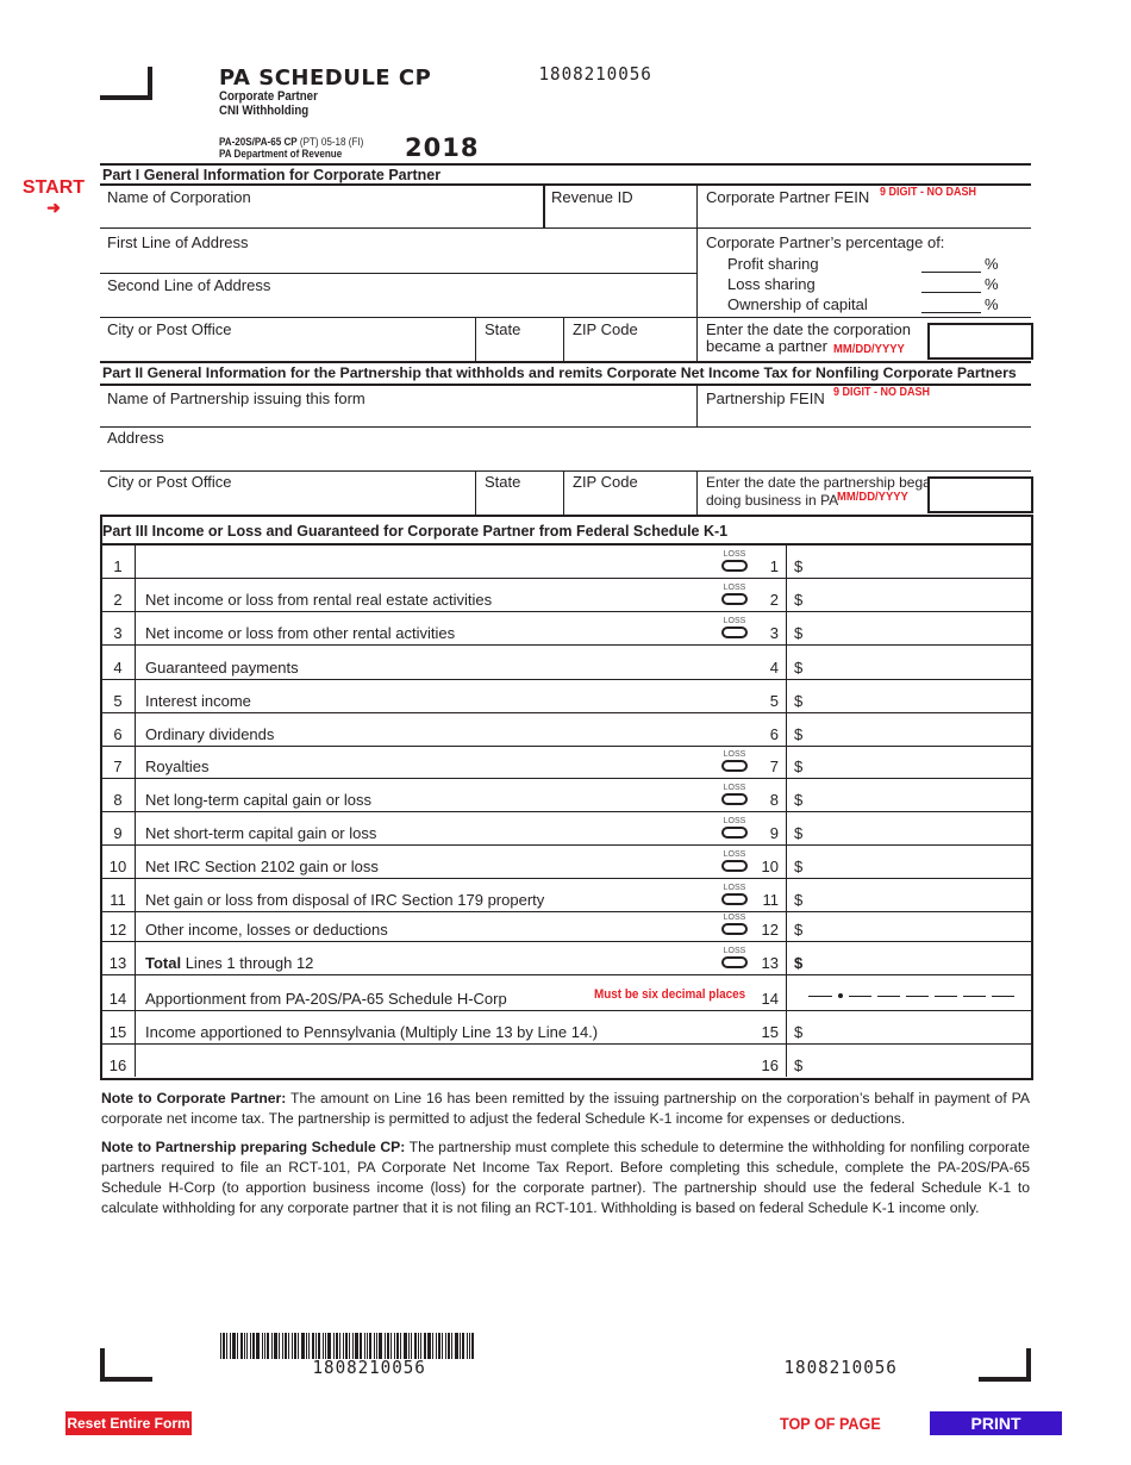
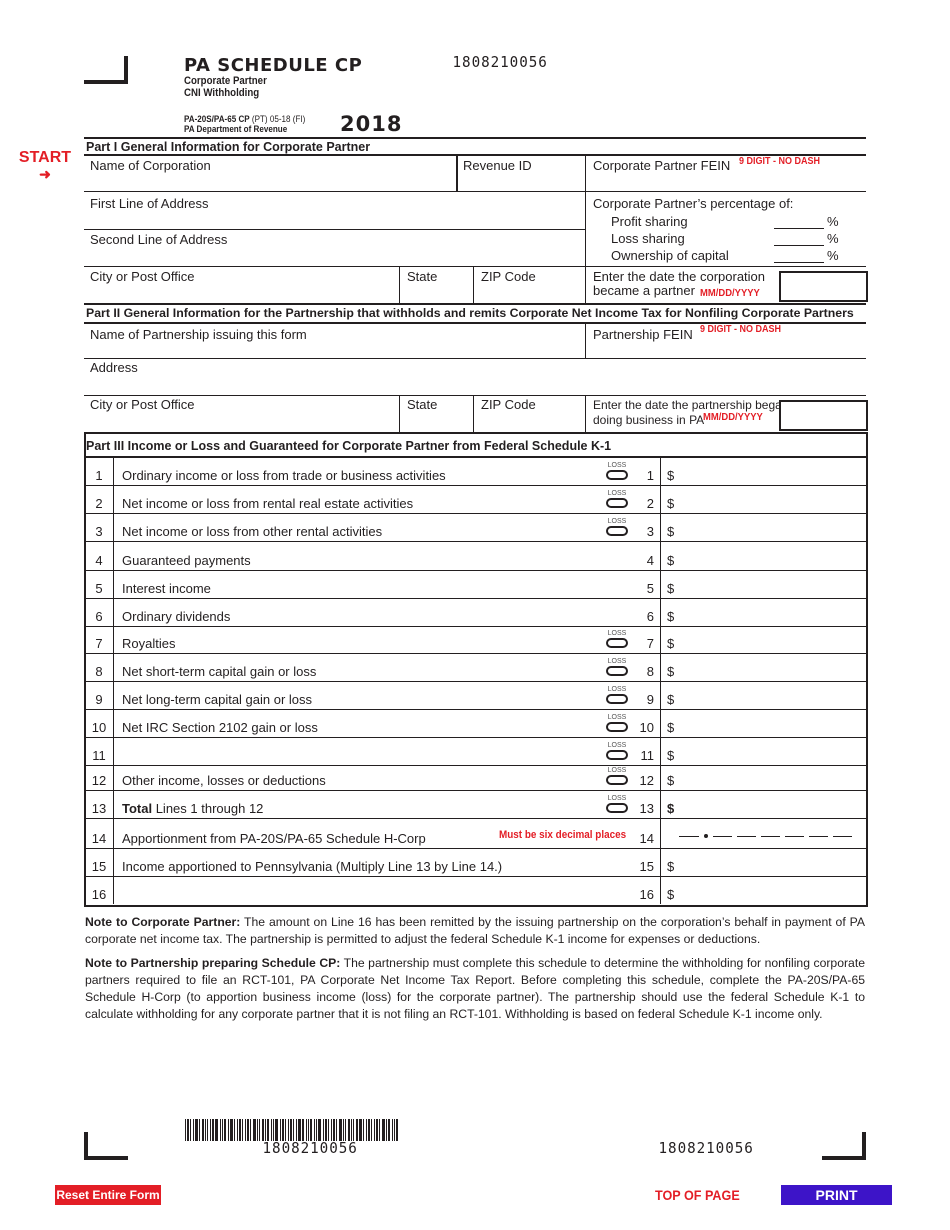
  PA SCHEDULE CP
  Corporate Partner
  CNI Withholding
  PA-20S/PA-65 CP (PT) 05-18 (FI)
  PA Department of Revenue
  2018
  1808210056
  START
  ➜
  Part I General Information for Corporate Partner
  Name of Corporation
  Revenue ID
  Corporate Partner FEIN
  9 DIGIT - NO DASH
  First Line of Address
  Second Line of Address
  Corporate Partner’s percentage of:
  Profit sharing
  %
  Loss sharing
  %
  Ownership of capital
  %
  City or Post Office
  State
  ZIP Code
  Enter the date the corporation
  became a partner
  MM/DD/YYYY
  Part II General Information for the Partnership that withholds and remits Corporate Net Income Tax for Nonfiling Corporate Partners
  Name of Partnership issuing this form
  Partnership FEIN
  9 DIGIT - NO DASH
  Address
  City or Post Office
  State
  ZIP Code
  Enter the date the partnership beg
  doing business in PA
  MM/DD/YYYY
  Part III Income or Loss and Guaranteed for Corporate Partner from Federal Schedule K-1
  1
+ Ordinary income or loss from trade or business activities
  1
  $
  2
  Net income or loss from rental real estate activities
  2
  $
  3
  Net income or loss from other rental activities
  3
  $
  4
  Guaranteed payments
  4
  $
  5
  Interest income
  5
  $
  6
  Ordinary dividends
  6
  $
  7
  Royalties
  7
  $
  8
- Net long-term capital gain or loss
+ Net short-term capital gain or loss
  8
  $
  9
- Net short-term capital gain or loss
+ Net long-term capital gain or loss
  9
  $
  10
  Net IRC Section 2102 gain or loss
  10
  $
  11
- Net gain or loss from disposal of IRC Section 179 property
  11
  $
  12
  Other income, losses or deductions
  12
  $
  13
  Total Lines 1 through 12
  13
  $
  14
  Apportionment from PA-20S/PA-65 Schedule H-Corp
  Must be six decimal places
  14
  15
  Income apportioned to Pennsylvania (Multiply Line 13 by Line 14.)
  15
  $
  16
  16
  $
  Note to Corporate Partner: The amount on Line 16 has been remitted by the issuing partnership on the corporation’s behalf in payment of PA corporate net income tax. The partnership is permitted to adjust the federal Schedule K-1 income for expenses or deductions.
  Note to Partnership preparing Schedule CP: The partnership must complete this schedule to determine the withholding for nonfiling corporate partners required to file an RCT-101, PA Corporate Net Income Tax Report. Before completing this schedule, complete the PA-20S/PA-65 Schedule H-Corp (to apportion business income (loss) for the corporate partner). The partnership should use the federal Schedule K-1 to calculate withholding for any corporate partner that it is not filing an RCT-101. Withholding is based on federal Schedule K-1 income only.
  1808210056
  1808210056
  Reset Entire Form
  TOP OF PAGE
  PRINT
